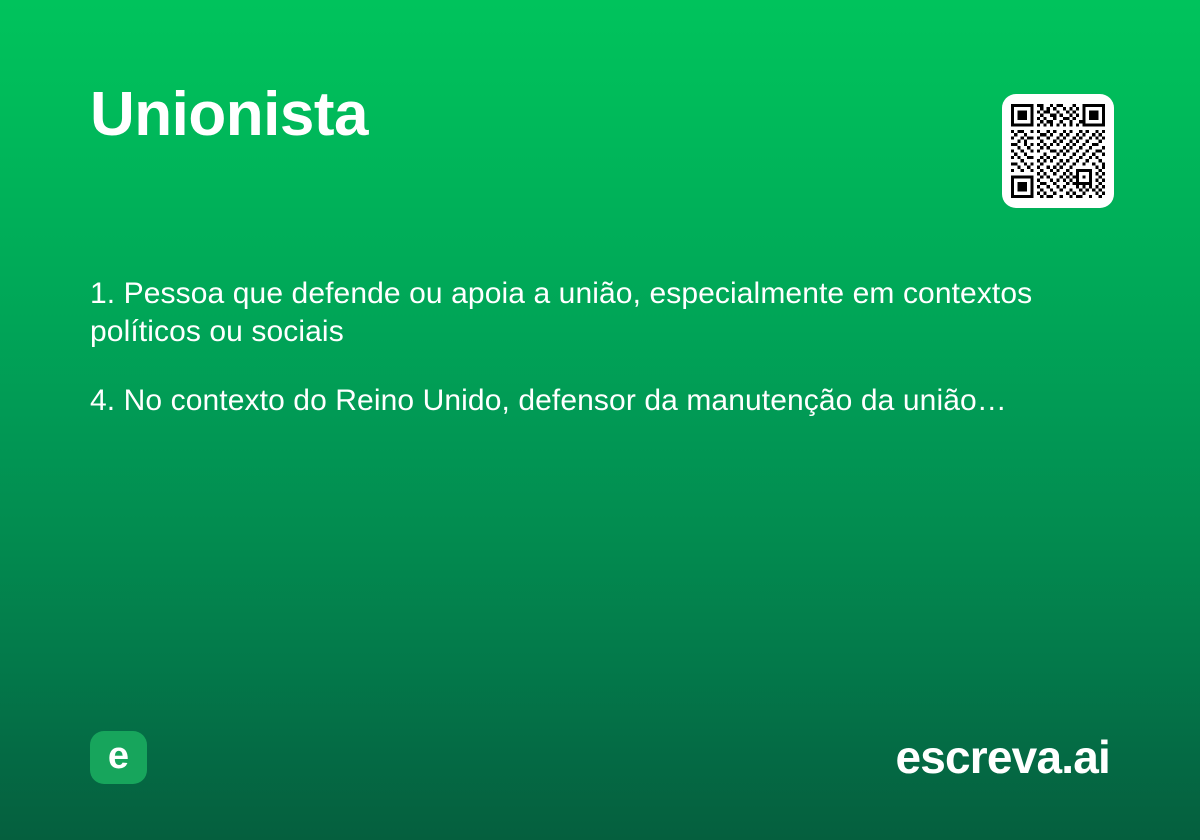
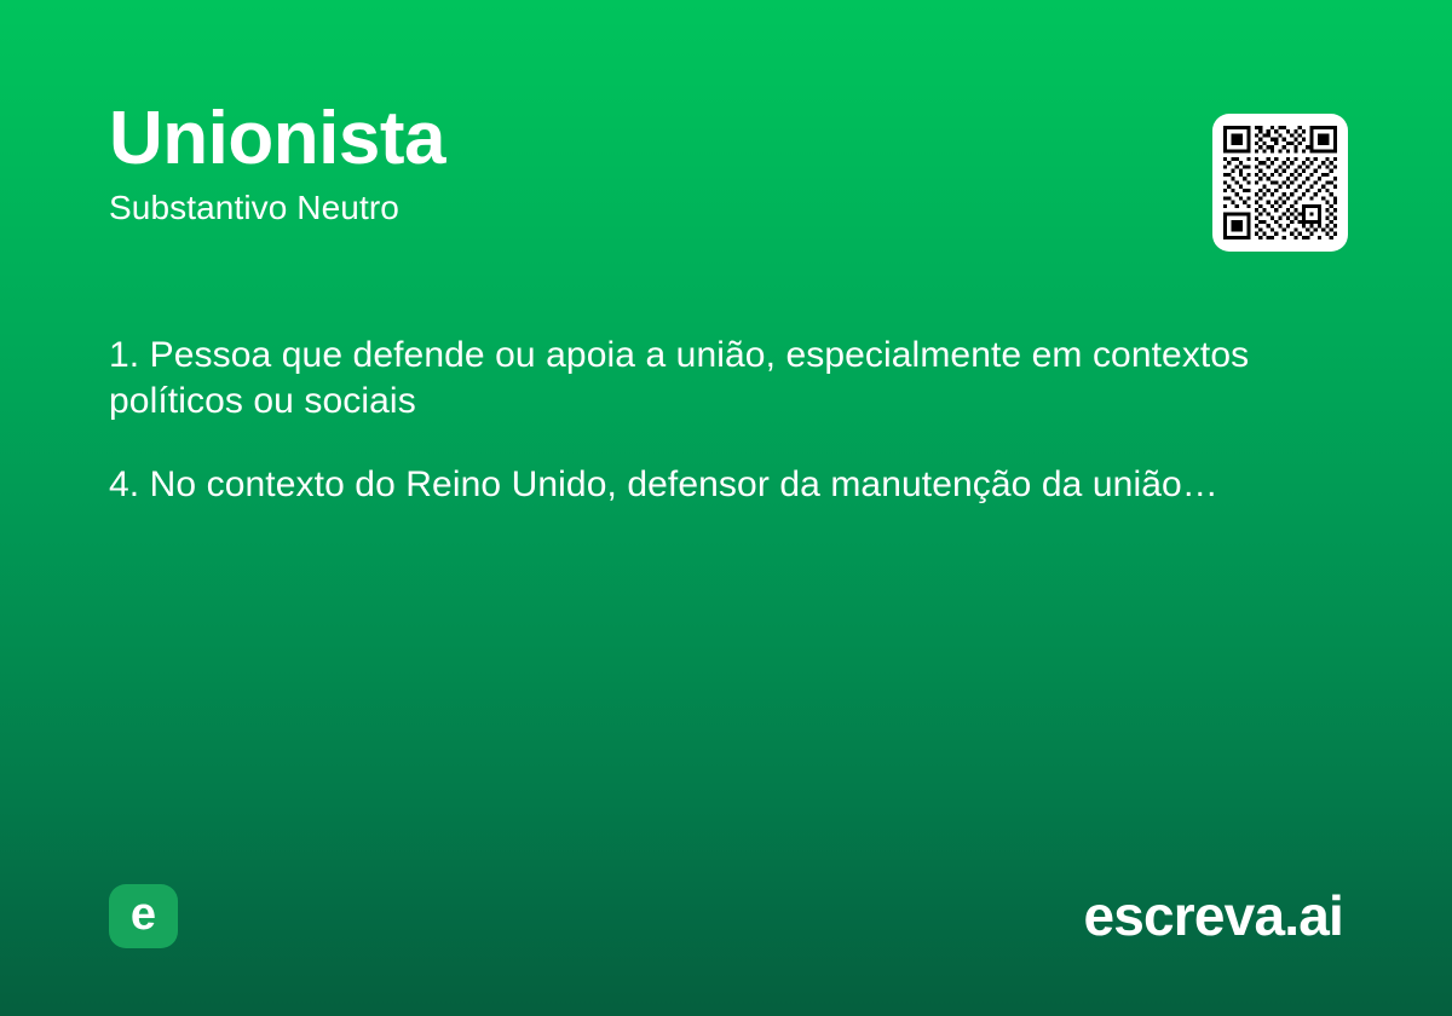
  Unionista
+ Substantivo Neutro
  1. Pessoa que defende ou apoia a união, especialmente em contextos políticos ou sociais
  4. No contexto do Reino Unido, defensor da manutenção da união…
  e
  escreva.ai
